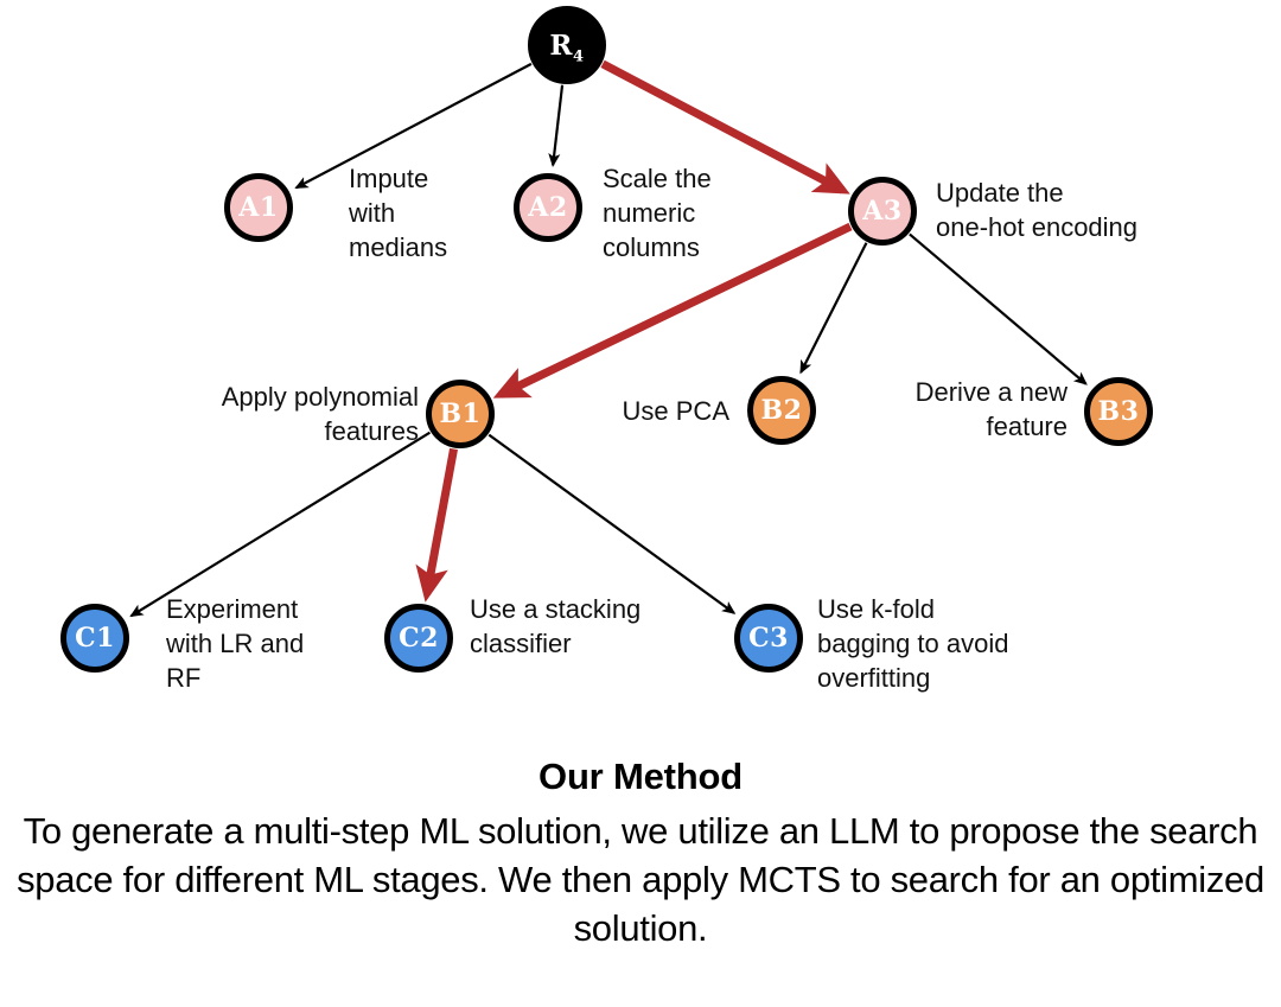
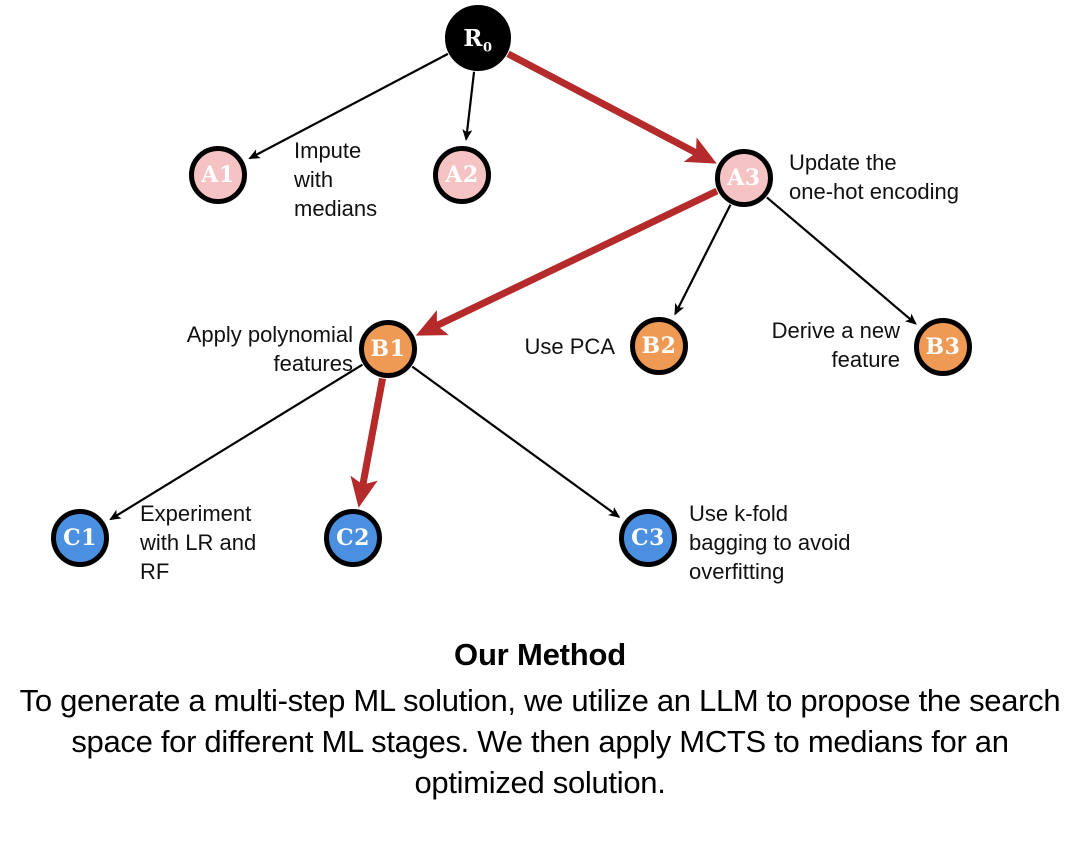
- R4
+ R0
  A1
  A2
  A3
  B1
  B2
  B3
  C1
  C2
  C3
  Impute
  with
  medians
- Scale the
- numeric
- columns
  Update the
  one-hot encoding
  Apply polynomial
  features
  Use PCA
  Derive a new
  feature
  Experiment
  with LR and
  RF
- Use a stacking
- classifier
  Use k-fold
  bagging to avoid
  overfitting
  Our Method
- To generate a multi-step ML solution, we utilize an LLM to propose the search space for different ML stages. We then apply MCTS to search for an optimized solution.
+ To generate a multi-step ML solution, we utilize an LLM to propose the search space for different ML stages. We then apply MCTS to medians for an optimized solution.
